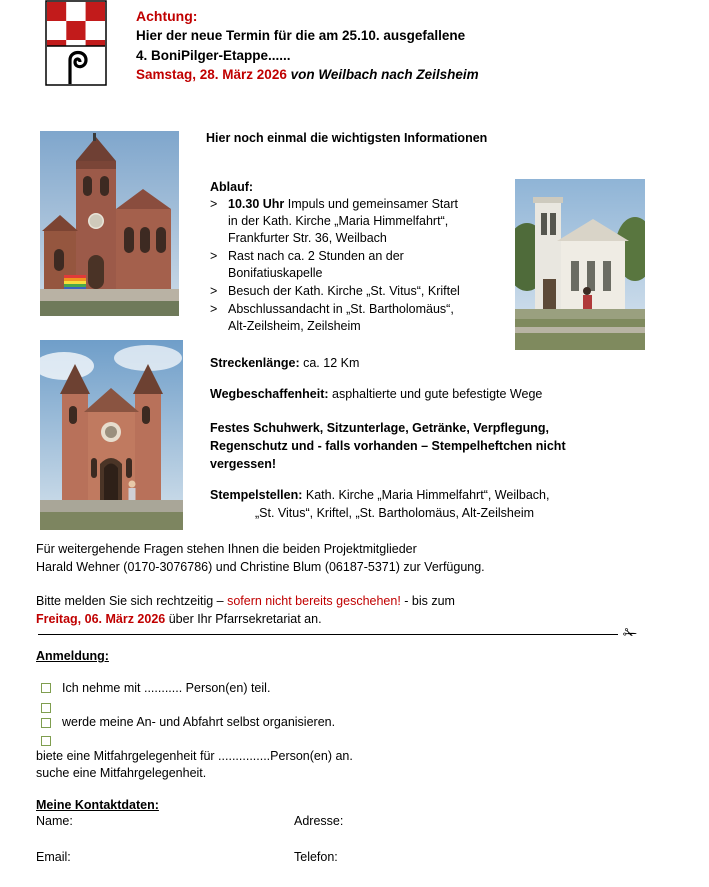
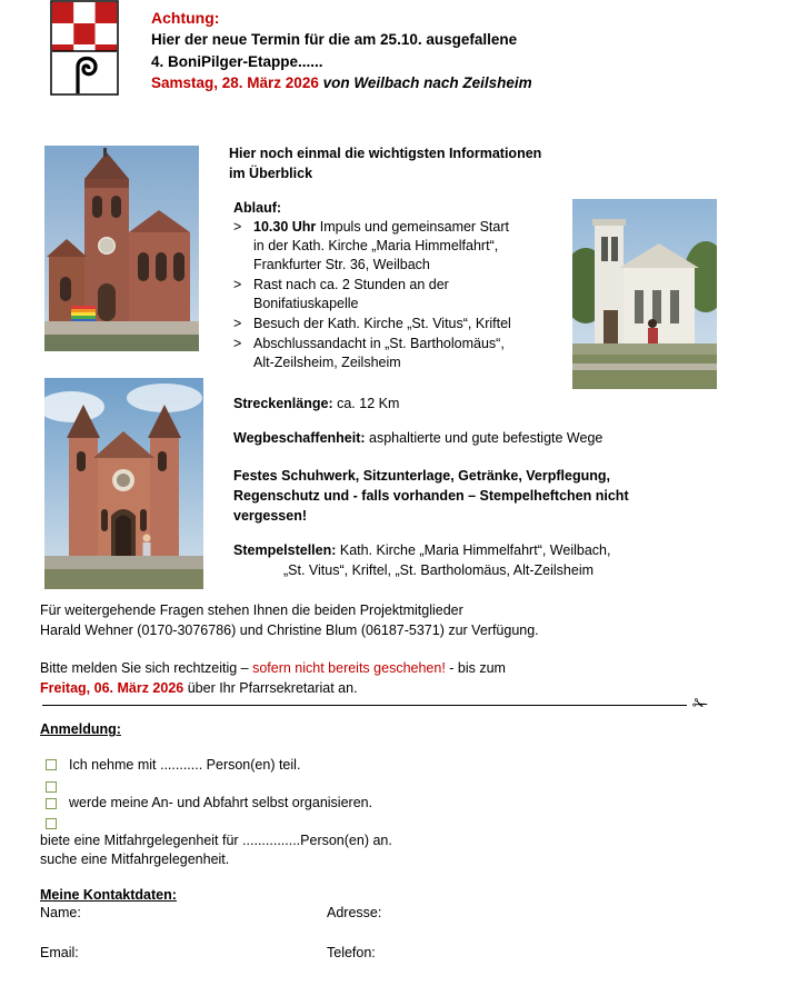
  Achtung:
  Hier der neue Termin für die am 25.10. ausgefallene
  4. BoniPilger-Etappe......
  Samstag, 28. März 2026 von Weilbach nach Zeilsheim
  Hier noch einmal die wichtigsten Informationen
+ im Überblick
  Ablauf:
  >
  10.30 Uhr Impuls und gemeinsamer Start
  in der Kath. Kirche „Maria Himmelfahrt“,
  Frankfurter Str. 36, Weilbach
  >
  Rast nach ca. 2 Stunden an der
  Bonifatiuskapelle
  >
  Besuch der Kath. Kirche „St. Vitus“, Kriftel
  >
  Abschlussandacht in „St. Bartholomäus“,
  Alt-Zeilsheim, Zeilsheim
  Streckenlänge: ca. 12 Km
  Wegbeschaffenheit: asphaltierte und gute befestigte Wege
  Festes Schuhwerk, Sitzunterlage, Getränke, Verpflegung,
  Regenschutz und - falls vorhanden – Stempelheftchen nicht
  vergessen!
  Stempelstellen: Kath. Kirche „Maria Himmelfahrt“, Weilbach,
  „St. Vitus“, Kriftel, „St. Bartholomäus, Alt-Zeilsheim
  Für weitergehende Fragen stehen Ihnen die beiden Projektmitglieder
  Harald Wehner (0170-3076786) und Christine Blum (06187-5371) zur Verfügung.
  Bitte melden Sie sich rechtzeitig – sofern nicht bereits geschehen! - bis zum
  Freitag, 06. März 2026 über Ihr Pfarrsekretariat an.
  ✁
  Anmeldung:
  Ich nehme mit ........... Person(en) teil.
  werde meine An- und Abfahrt selbst organisieren.
  biete eine Mitfahrgelegenheit für ...............Person(en) an.
  suche eine Mitfahrgelegenheit.
  Meine Kontaktdaten:
  Name:
  Adresse:
  Email:
  Telefon:
